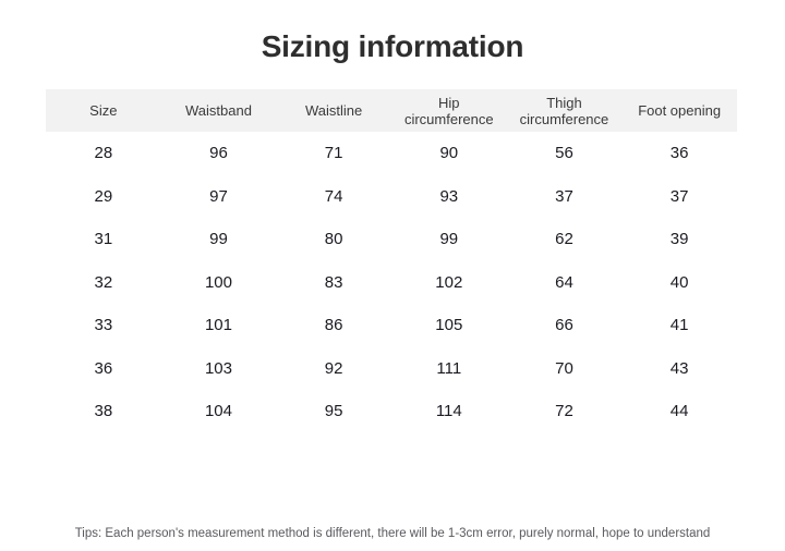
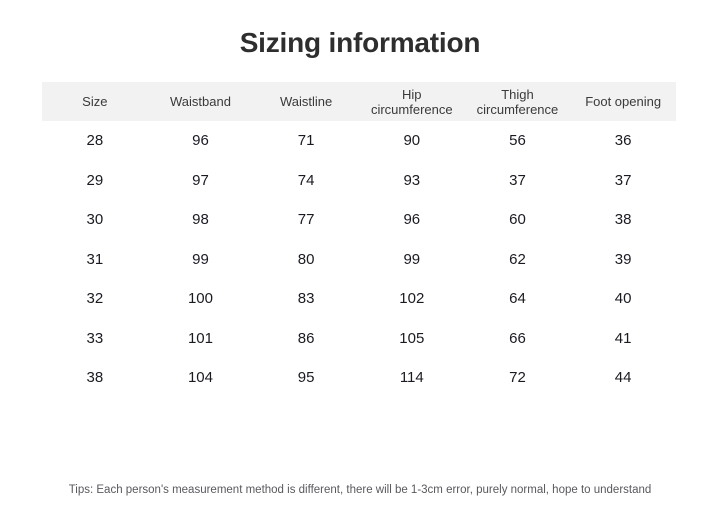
  Sizing information
  Size	Waistband	Waistline	Hip circumference	Thigh circumference	Foot opening
  28	96	71	90	56	36
  29	97	74	93	37	37
+ 30	98	77	96	60	38
  31	99	80	99	62	39
  32	100	83	102	64	40
  33	101	86	105	66	41
- 36	103	92	111	70	43
  38	104	95	114	72	44
  Tips: Each person's measurement method is different, there will be 1-3cm error, purely normal, hope to understand
